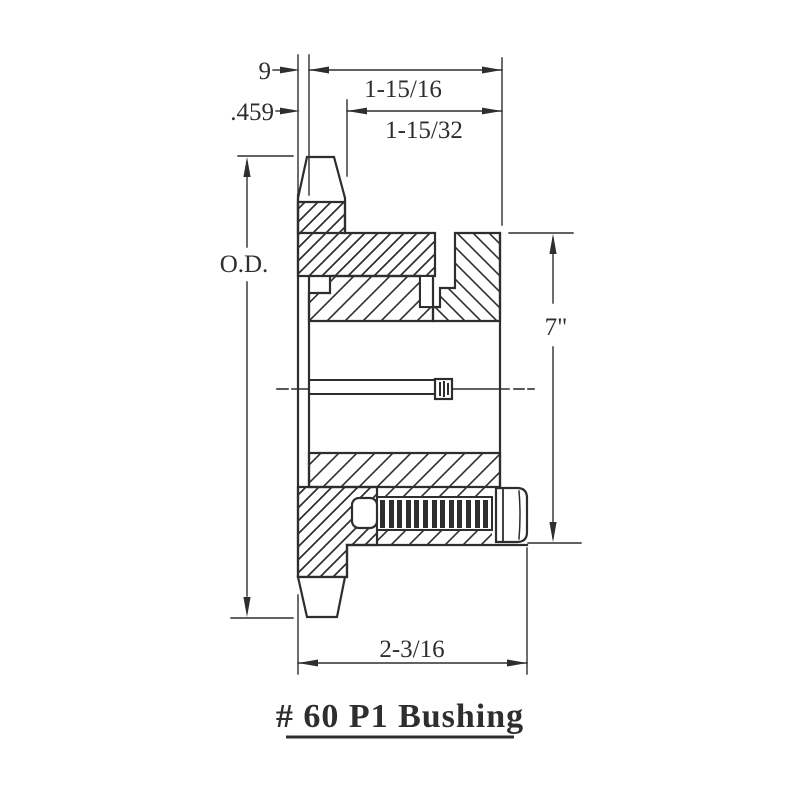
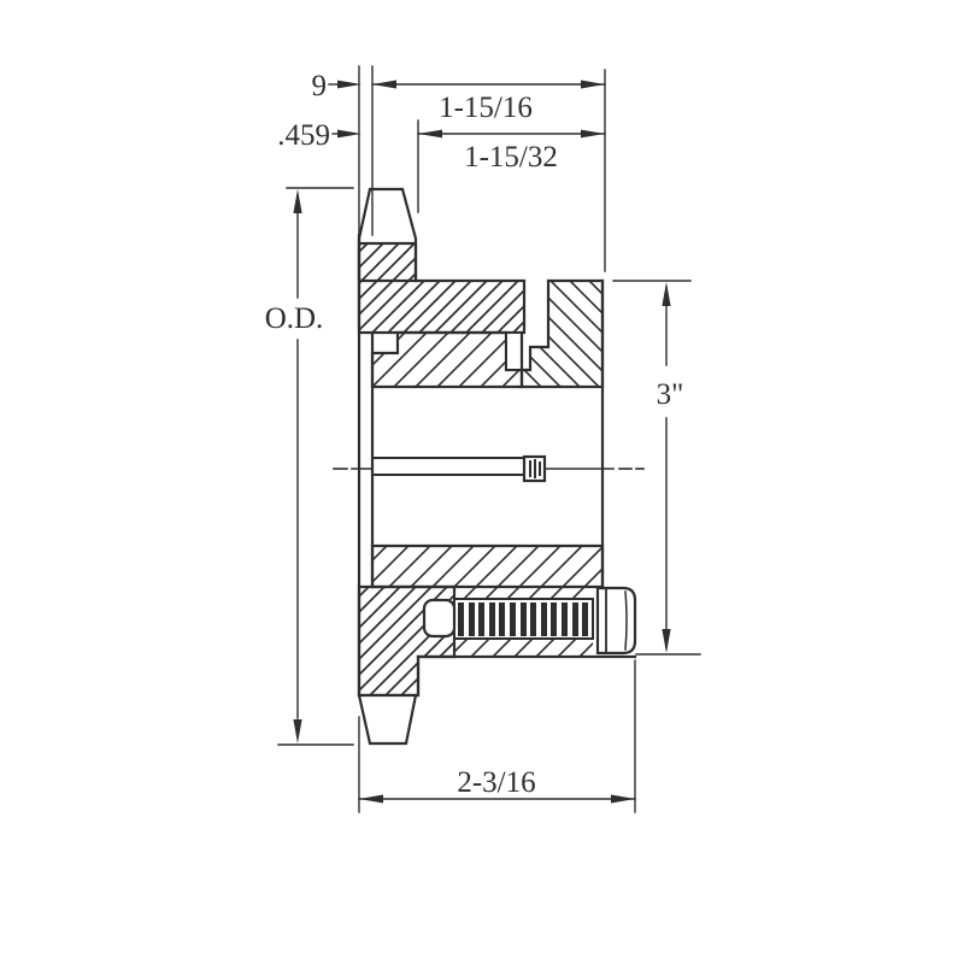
  9
  .459
  1-15/16
  1-15/32
  O.D.
- 7"
+ 3"
  2-3/16
- # 60 P1 Bushing
